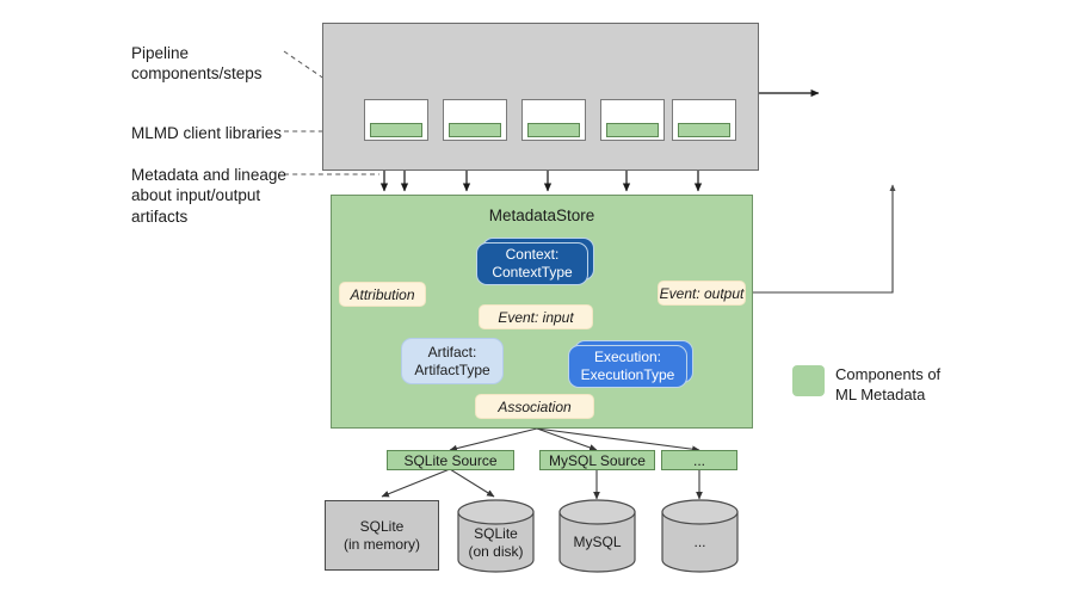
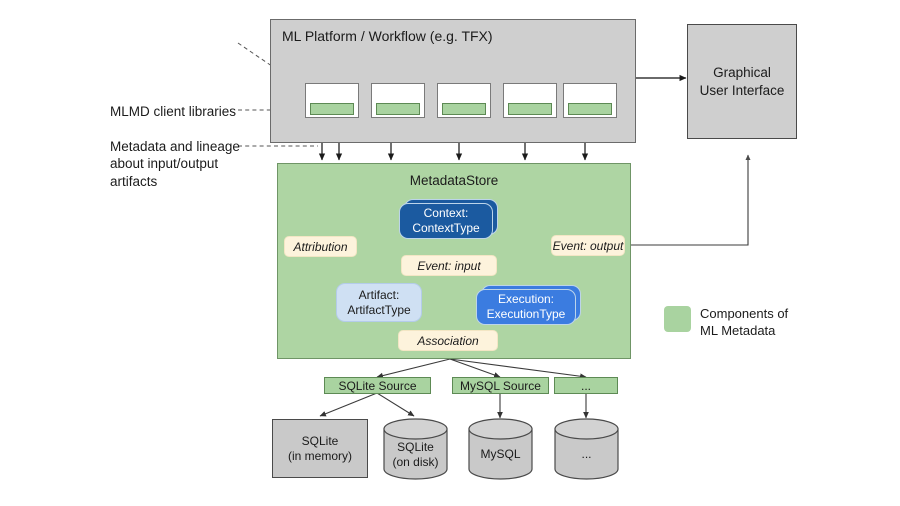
- Pipeline
- components/steps
  MLMD client libraries
  Metadata and lineage
  about input/output
  artifacts
+ ML Platform / Workflow (e.g. TFX)
+ Graphical
+ User Interface
  MetadataStore
  Context:
  ContextType
  Execution:
  ExecutionType
  Artifact:
  ArtifactType
  Attribution
  Event: output
  Event: input
  Association
  SQLite Source
  MySQL Source
  ...
  SQLite
  (in memory)
  SQLite
  (on disk)
  MySQL
  ...
  Components of
  ML Metadata
